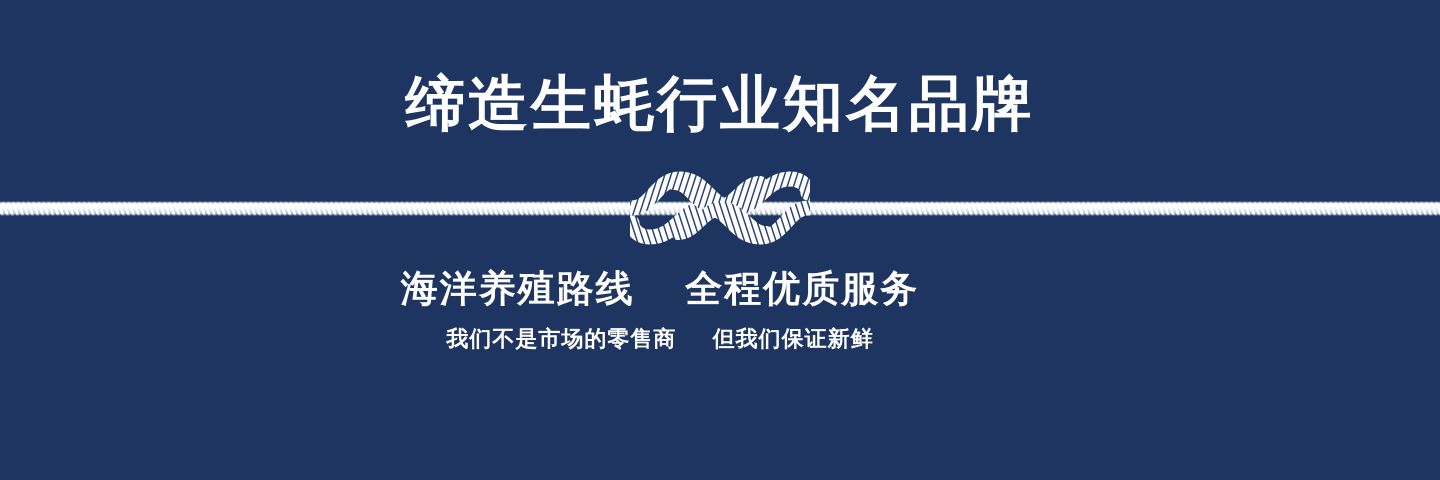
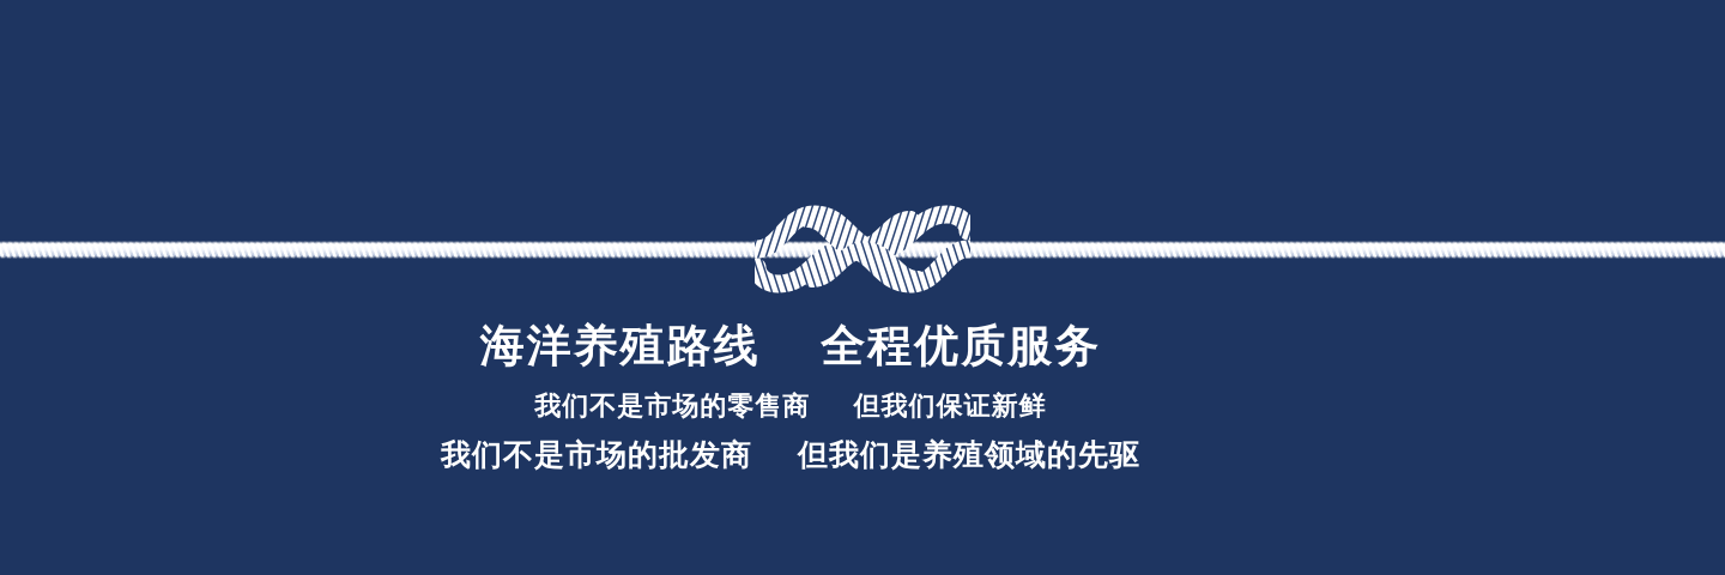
- 缔造生蚝行业知名品牌
  海洋养殖路线 全程优质服务
  我们不是市场的零售商 但我们保证新鲜
+ 我们不是市场的批发商 但我们是养殖领域的先驱
